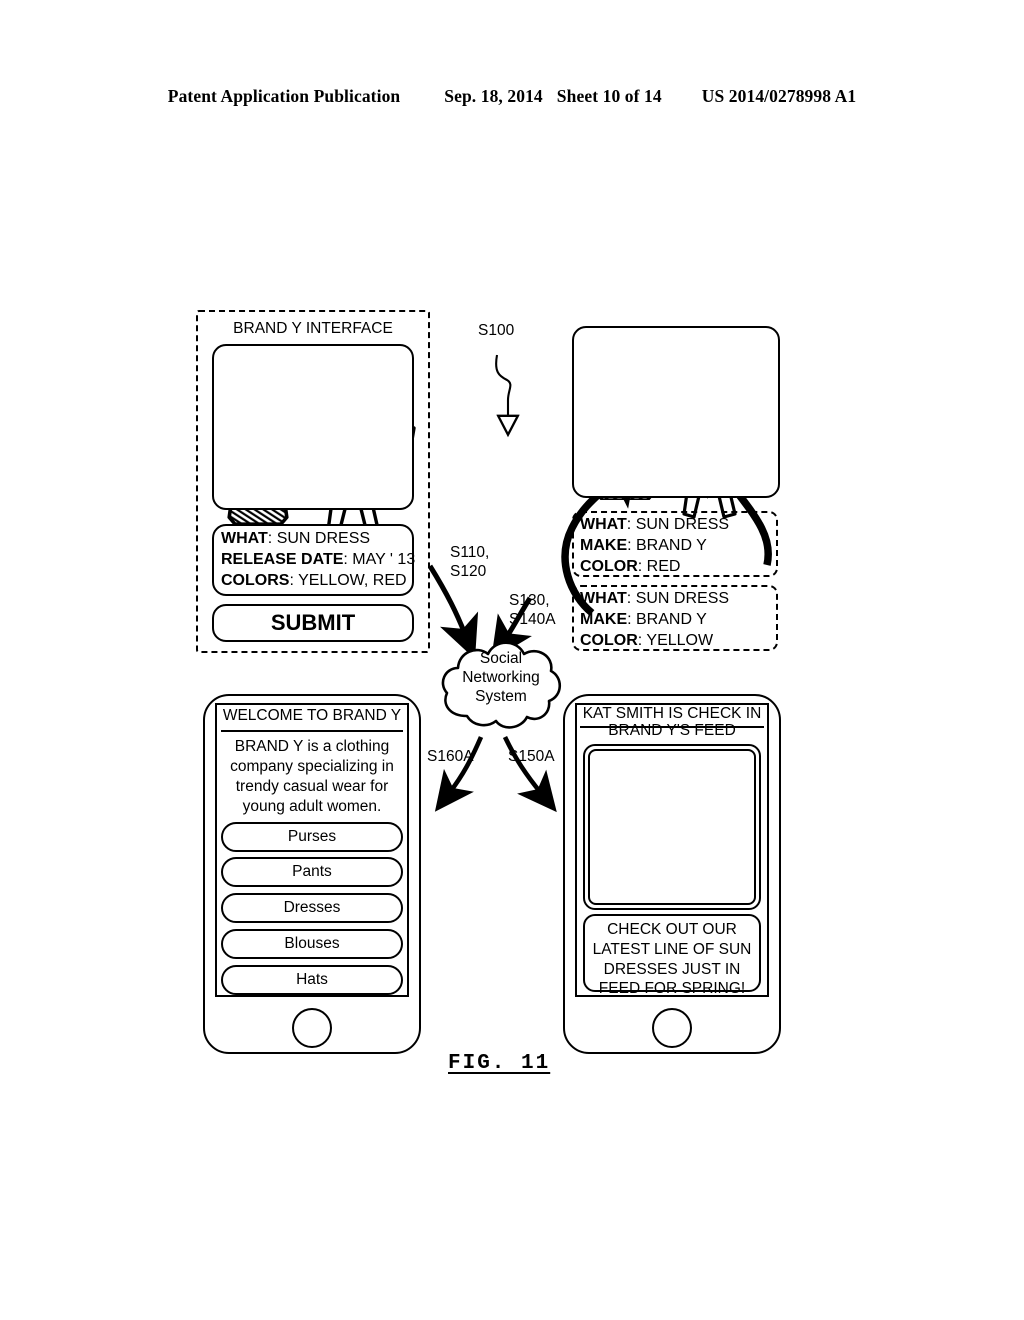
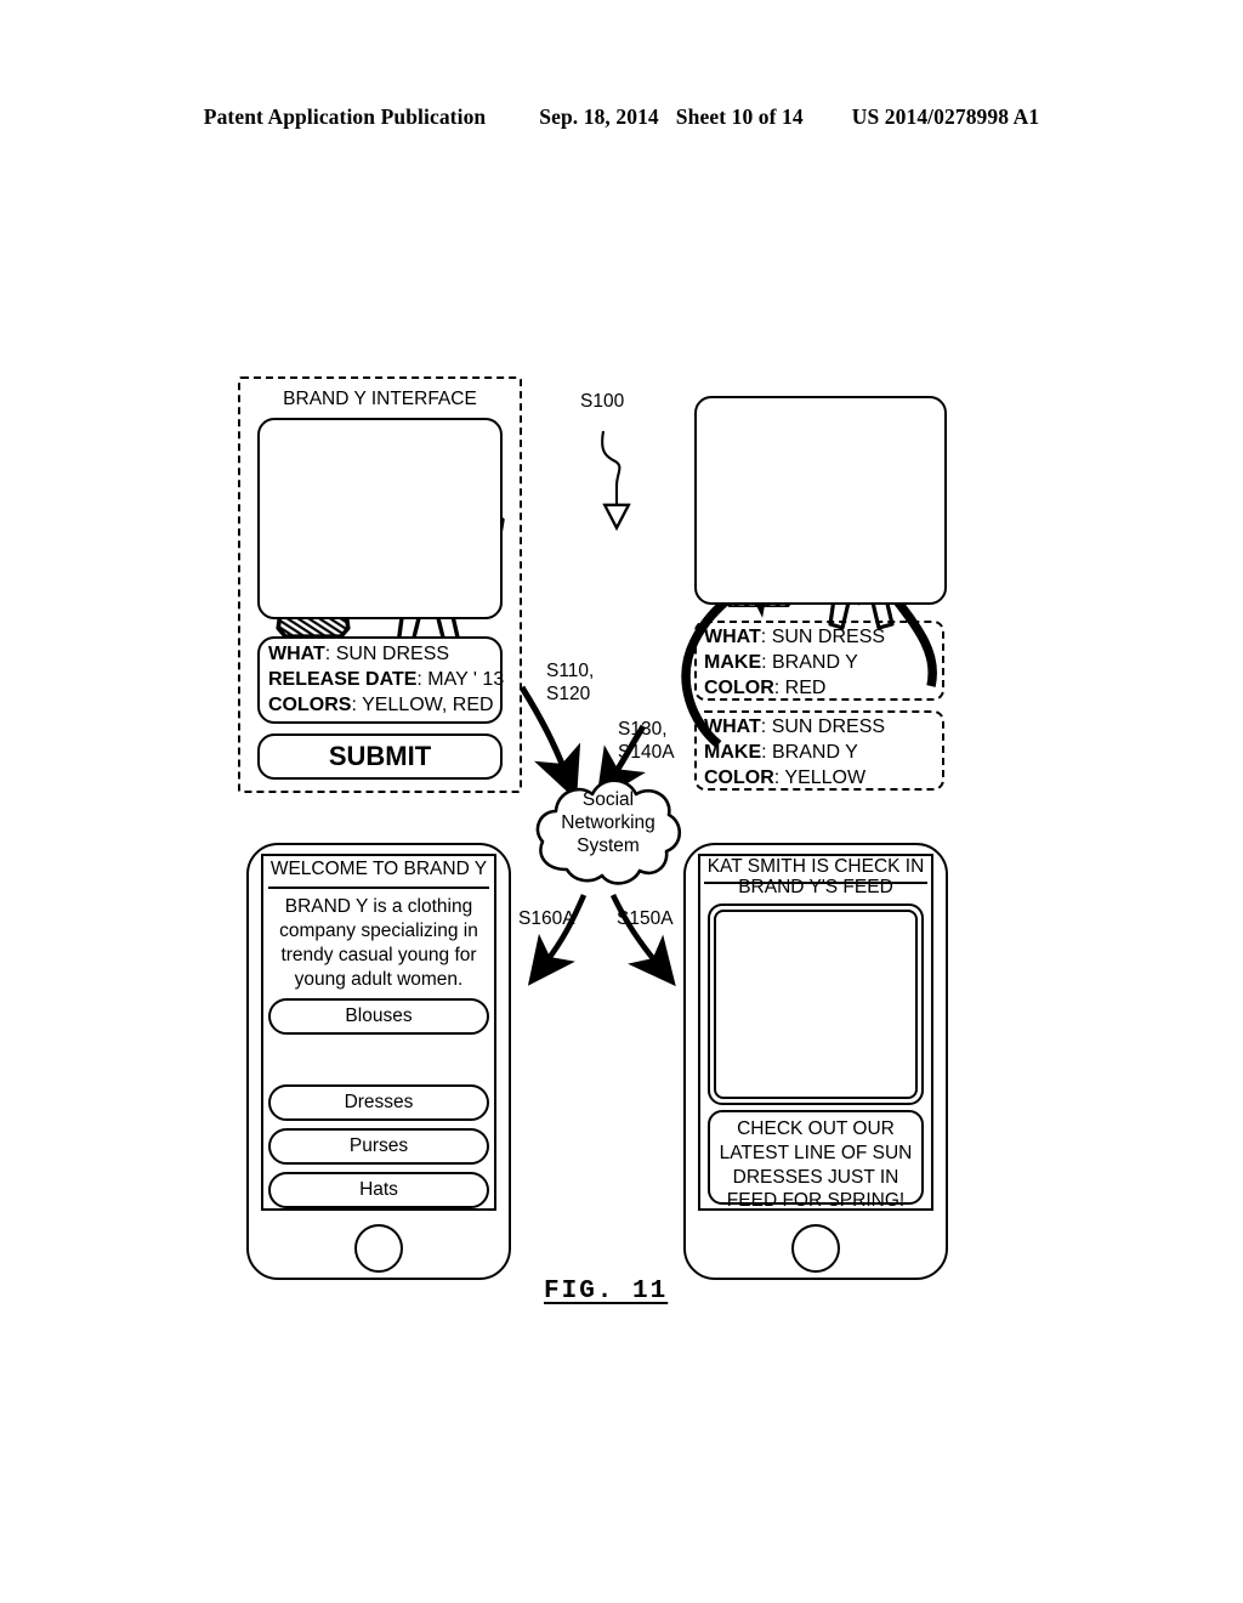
  Patent Application Publication Sep. 18, 2014 Sheet 10 of 14 US 2014/0278998 A1
  BRAND Y INTERFACE
  WHAT: SUN DRESS
  RELEASE DATE: MAY ' 13
  COLORS: YELLOW, RED
  SUBMIT
  S100
  S110,
  S120
  S130,
  S140A
  S160A
  S150A
  Social
  Networking
  System
  WHAT: SUN DRESS
  MAKE: BRAND Y
  COLOR: RED
  WHAT: SUN DRESS
  MAKE: BRAND Y
  COLOR: YELLOW
  WELCOME TO BRAND Y
- BRAND Y is a clothing company specializing in trendy casual wear for young adult women.
+ BRAND Y is a clothing company specializing in trendy casual young for young adult women.
- Purses
+ Blouses
- Pants
  Dresses
- Blouses
+ Purses
  Hats
  KAT SMITH IS CHECK IN
  BRAND Y'S FEED
  CHECK OUT OUR LATEST LINE OF SUN DRESSES JUST IN FEED FOR SPRING!
  FIG. 11
